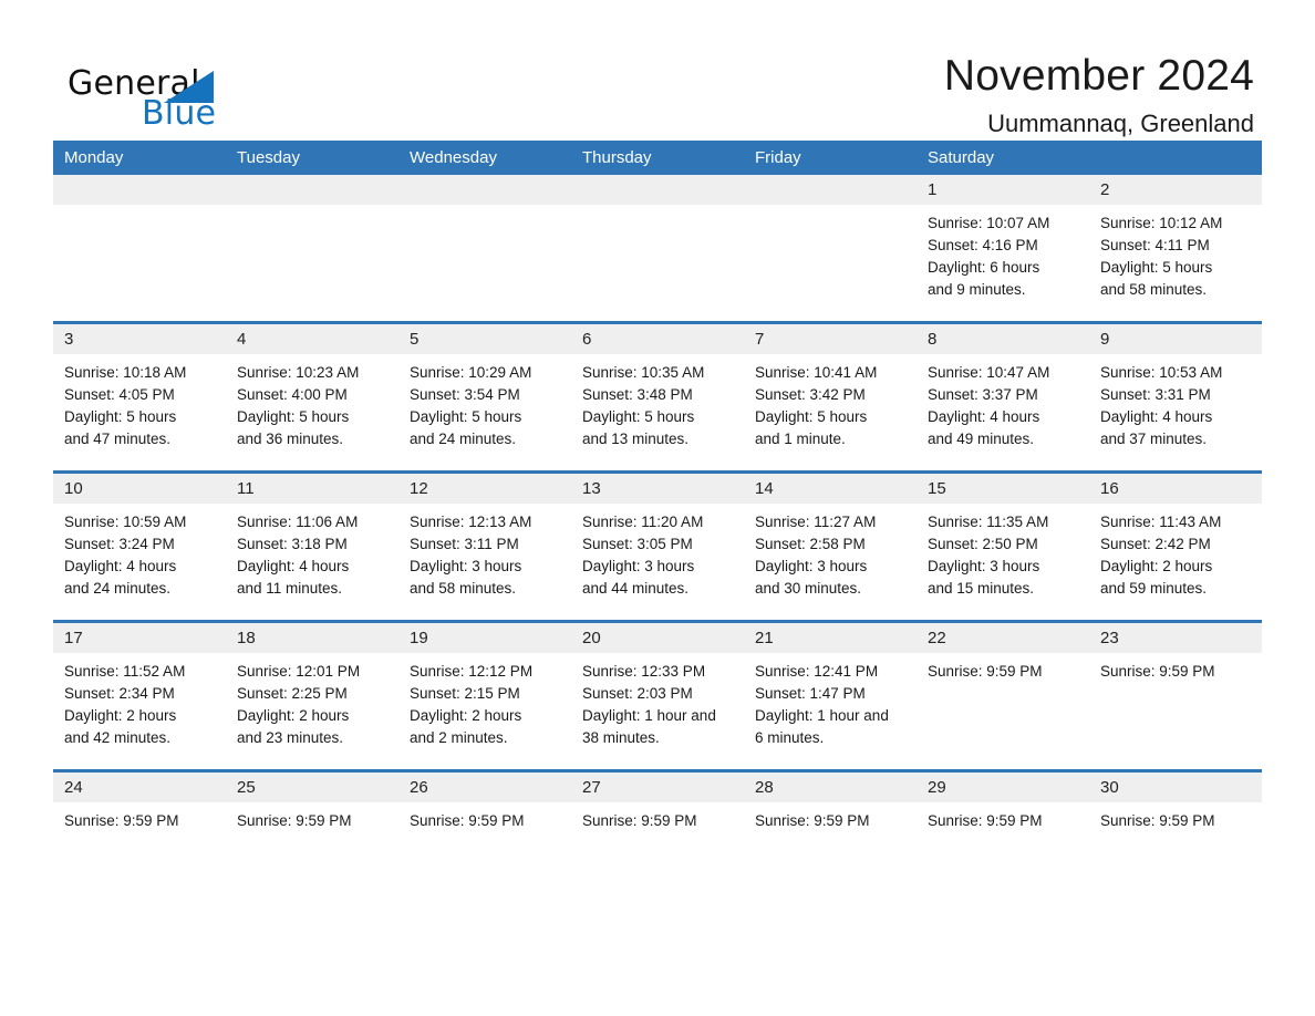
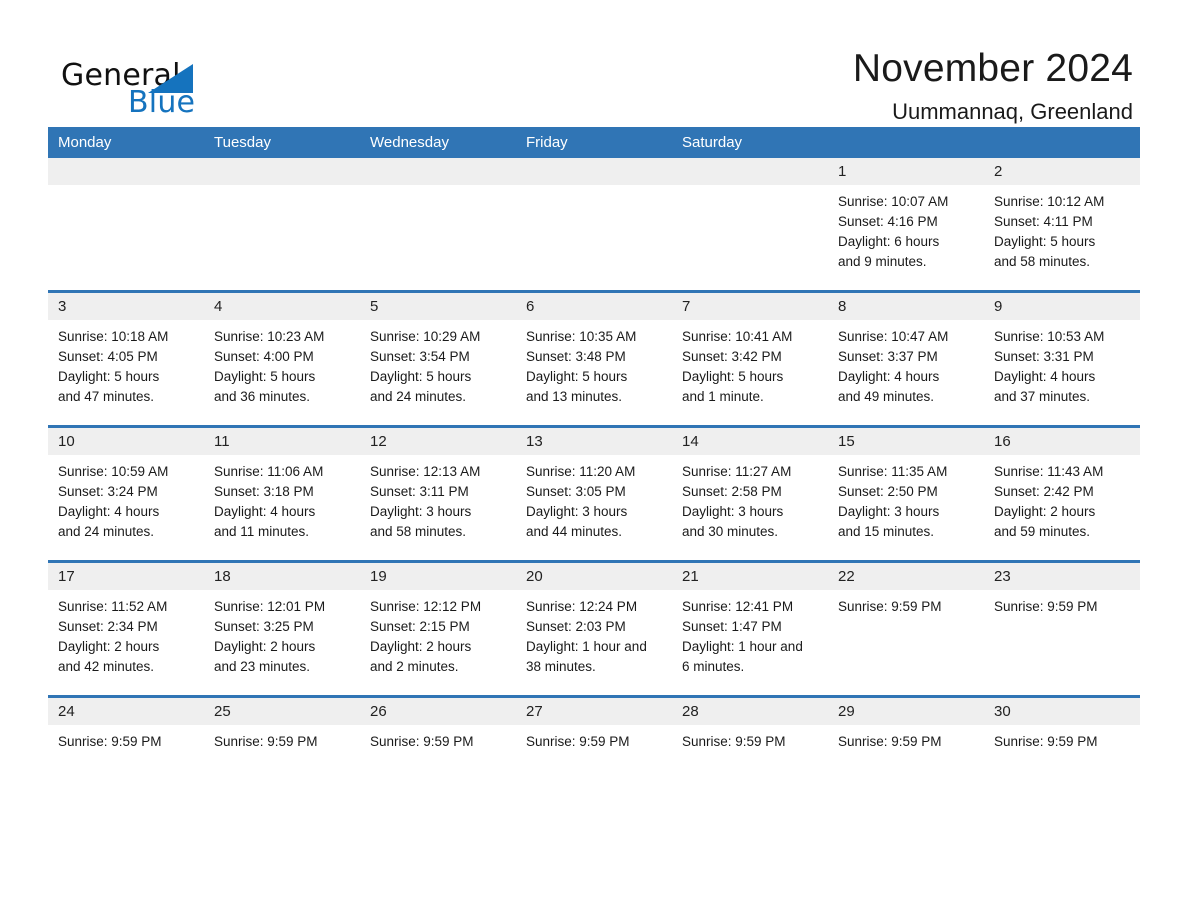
  General
  Blue
  November 2024
  Uummannaq, Greenland
  Monday
  Tuesday
  Wednesday
- Thursday
  Friday
  Saturday
  1
  Sunrise: 10:07 AM
  Sunset: 4:16 PM
  Daylight: 6 hours
  and 9 minutes.
  2
  Sunrise: 10:12 AM
  Sunset: 4:11 PM
  Daylight: 5 hours
  and 58 minutes.
  3
  Sunrise: 10:18 AM
  Sunset: 4:05 PM
  Daylight: 5 hours
  and 47 minutes.
  4
  Sunrise: 10:23 AM
  Sunset: 4:00 PM
  Daylight: 5 hours
  and 36 minutes.
  5
  Sunrise: 10:29 AM
  Sunset: 3:54 PM
  Daylight: 5 hours
  and 24 minutes.
  6
  Sunrise: 10:35 AM
  Sunset: 3:48 PM
  Daylight: 5 hours
  and 13 minutes.
  7
  Sunrise: 10:41 AM
  Sunset: 3:42 PM
  Daylight: 5 hours
  and 1 minute.
  8
  Sunrise: 10:47 AM
  Sunset: 3:37 PM
  Daylight: 4 hours
  and 49 minutes.
  9
  Sunrise: 10:53 AM
  Sunset: 3:31 PM
  Daylight: 4 hours
  and 37 minutes.
  10
  Sunrise: 10:59 AM
  Sunset: 3:24 PM
  Daylight: 4 hours
  and 24 minutes.
  11
  Sunrise: 11:06 AM
  Sunset: 3:18 PM
  Daylight: 4 hours
  and 11 minutes.
  12
  Sunrise: 12:13 AM
  Sunset: 3:11 PM
  Daylight: 3 hours
  and 58 minutes.
  13
  Sunrise: 11:20 AM
  Sunset: 3:05 PM
  Daylight: 3 hours
  and 44 minutes.
  14
  Sunrise: 11:27 AM
  Sunset: 2:58 PM
  Daylight: 3 hours
  and 30 minutes.
  15
  Sunrise: 11:35 AM
  Sunset: 2:50 PM
  Daylight: 3 hours
  and 15 minutes.
  16
  Sunrise: 11:43 AM
  Sunset: 2:42 PM
  Daylight: 2 hours
  and 59 minutes.
  17
  Sunrise: 11:52 AM
  Sunset: 2:34 PM
  Daylight: 2 hours
  and 42 minutes.
  18
  Sunrise: 12:01 PM
- Sunset: 2:25 PM
+ Sunset: 3:25 PM
  Daylight: 2 hours
  and 23 minutes.
  19
  Sunrise: 12:12 PM
  Sunset: 2:15 PM
  Daylight: 2 hours
  and 2 minutes.
  20
- Sunrise: 12:33 PM
+ Sunrise: 12:24 PM
  Sunset: 2:03 PM
  Daylight: 1 hour and
  38 minutes.
  21
  Sunrise: 12:41 PM
  Sunset: 1:47 PM
  Daylight: 1 hour and
  6 minutes.
  22
  Sunrise: 9:59 PM
  23
  Sunrise: 9:59 PM
  24
  Sunrise: 9:59 PM
  25
  Sunrise: 9:59 PM
  26
  Sunrise: 9:59 PM
  27
  Sunrise: 9:59 PM
  28
  Sunrise: 9:59 PM
  29
  Sunrise: 9:59 PM
  30
  Sunrise: 9:59 PM
